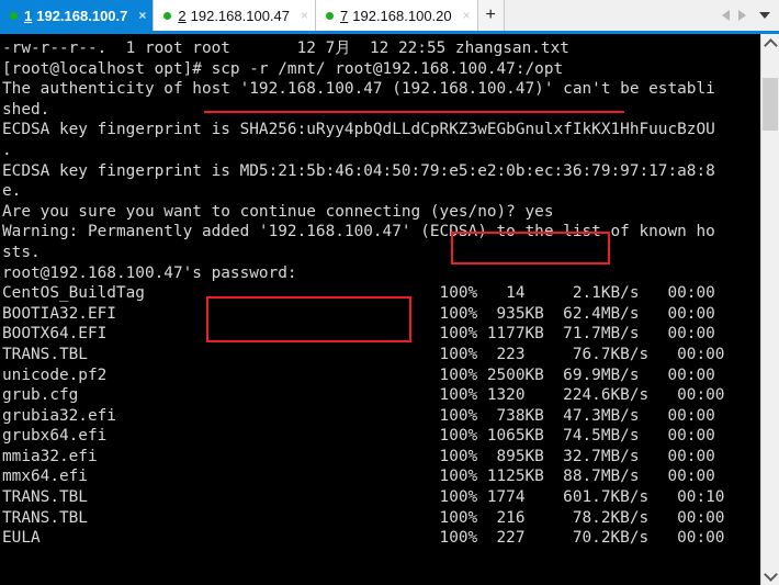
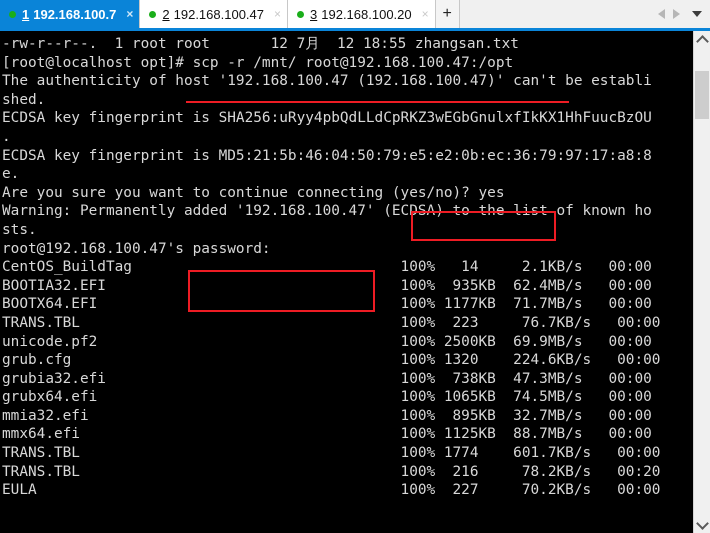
  1
  192.168.100.7
  ×
  2
  192.168.100.47
  ×
- 7
+ 3
  192.168.100.20
  ×
  +
- -rw-r--r--. 1 root root 12 7月 12 22:55 zhangsan.txt
+ -rw-r--r--. 1 root root 12 7月 12 18:55 zhangsan.txt
  [root@localhost opt]# scp -r /mnt/ root@192.168.100.47:/opt
  The authenticity of host '192.168.100.47 (192.168.100.47)' can't be establi
  shed.
  ECDSA key fingerprint is SHA256:uRyy4pbQdLLdCpRKZ3wEGbGnulxfIkKX1HhFuucBzOU
  .
  ECDSA key fingerprint is MD5:21:5b:46:04:50:79:e5:e2:0b:ec:36:79:97:17:a8:8
  e.
  Are you sure you want to continue connecting (yes/no)? yes
  Warning: Permanently added '192.168.100.47' (ECDSA) to the list of known ho
  sts.
  root@192.168.100.47's password:
  CentOS_BuildTag 100% 14 2.1KB/s 00:00
  BOOTIA32.EFI 100% 935KB 62.4MB/s 00:00
  BOOTX64.EFI 100% 1177KB 71.7MB/s 00:00
  TRANS.TBL 100% 223 76.7KB/s 00:00
  unicode.pf2 100% 2500KB 69.9MB/s 00:00
  grub.cfg 100% 1320 224.6KB/s 00:00
  grubia32.efi 100% 738KB 47.3MB/s 00:00
  grubx64.efi 100% 1065KB 74.5MB/s 00:00
  mmia32.efi 100% 895KB 32.7MB/s 00:00
  mmx64.efi 100% 1125KB 88.7MB/s 00:00
- TRANS.TBL 100% 1774 601.7KB/s 00:10
+ TRANS.TBL 100% 1774 601.7KB/s 00:00
- TRANS.TBL 100% 216 78.2KB/s 00:00
+ TRANS.TBL 100% 216 78.2KB/s 00:20
  EULA 100% 227 70.2KB/s 00:00
